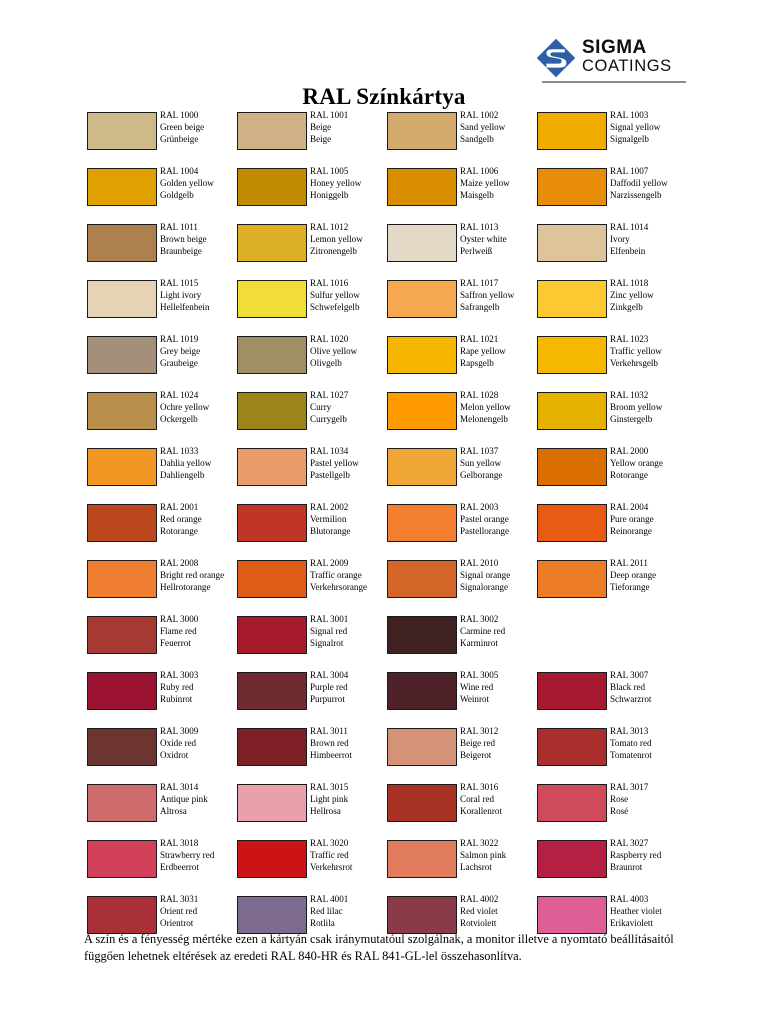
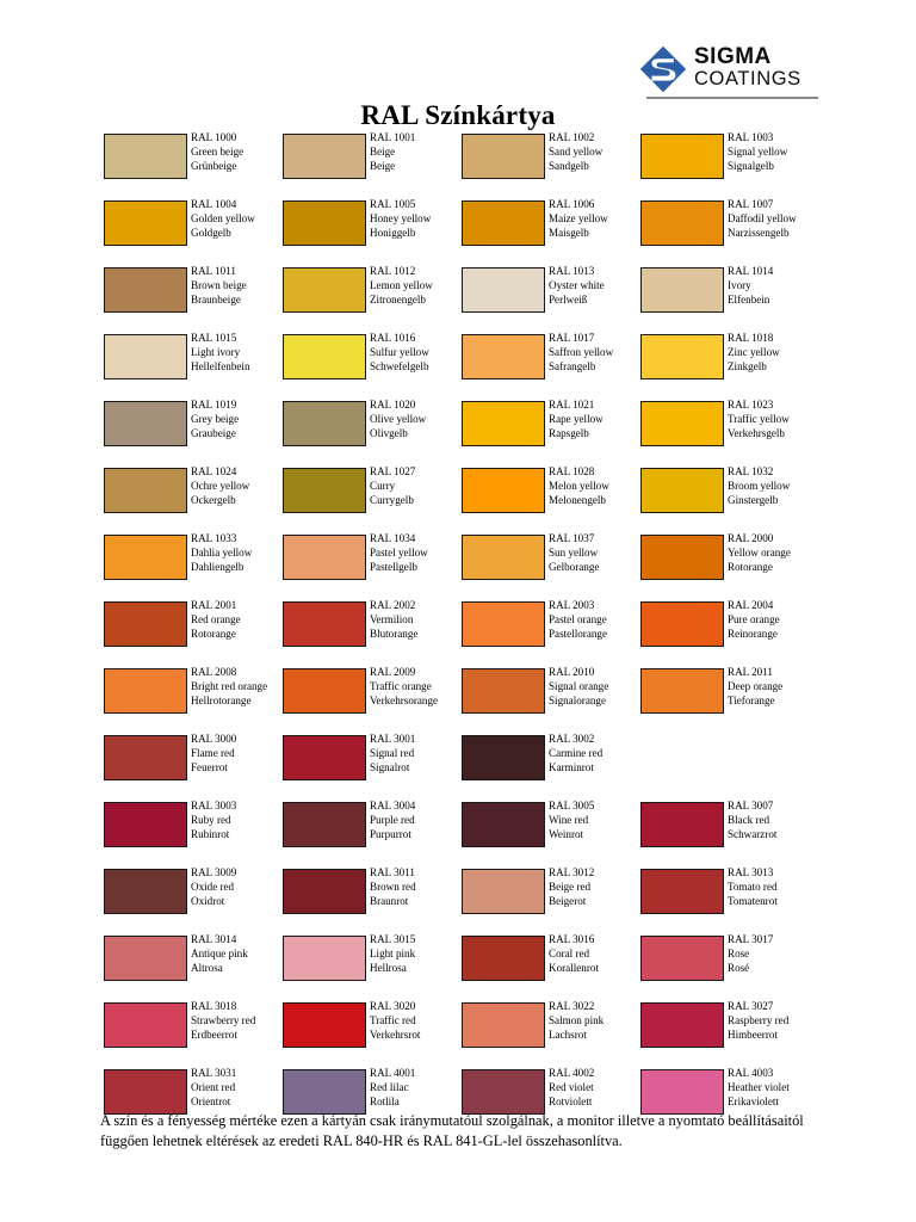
  SIGMA
  COATINGS
  RAL Színkártya
  RAL 1000
  Green beige
  Grünbeige
  RAL 1001
  Beige
  Beige
  RAL 1002
  Sand yellow
  Sandgelb
  RAL 1003
  Signal yellow
  Signalgelb
  RAL 1004
  Golden yellow
  Goldgelb
  RAL 1005
  Honey yellow
  Honiggelb
  RAL 1006
  Maize yellow
  Maisgelb
  RAL 1007
  Daffodil yellow
  Narzissengelb
  RAL 1011
  Brown beige
  Braunbeige
  RAL 1012
  Lemon yellow
  Zitronengelb
  RAL 1013
  Oyster white
  Perlweiß
  RAL 1014
  Ivory
  Elfenbein
  RAL 1015
  Light ivory
  Hellelfenbein
  RAL 1016
  Sulfur yellow
  Schwefelgelb
  RAL 1017
  Saffron yellow
  Safrangelb
  RAL 1018
  Zinc yellow
  Zinkgelb
  RAL 1019
  Grey beige
  Graubeige
  RAL 1020
  Olive yellow
  Olivgelb
  RAL 1021
  Rape yellow
  Rapsgelb
  RAL 1023
  Traffic yellow
  Verkehrsgelb
  RAL 1024
  Ochre yellow
  Ockergelb
  RAL 1027
  Curry
  Currygelb
  RAL 1028
  Melon yellow
  Melonengelb
  RAL 1032
  Broom yellow
  Ginstergelb
  RAL 1033
  Dahlia yellow
  Dahliengelb
  RAL 1034
  Pastel yellow
  Pastellgelb
  RAL 1037
  Sun yellow
  Gelborange
  RAL 2000
  Yellow orange
  Rotorange
  RAL 2001
  Red orange
  Rotorange
  RAL 2002
  Vermilion
  Blutorange
  RAL 2003
  Pastel orange
  Pastellorange
  RAL 2004
  Pure orange
  Reinorange
  RAL 2008
  Bright red orange
  Hellrotorange
  RAL 2009
  Traffic orange
  Verkehrsorange
  RAL 2010
  Signal orange
  Signalorange
  RAL 2011
  Deep orange
  Tieforange
  RAL 3000
  Flame red
  Feuerrot
  RAL 3001
  Signal red
  Signalrot
  RAL 3002
  Carmine red
  Karminrot
  RAL 3003
  Ruby red
  Rubinrot
  RAL 3004
  Purple red
  Purpurrot
  RAL 3005
  Wine red
  Weinrot
  RAL 3007
  Black red
  Schwarzrot
  RAL 3009
  Oxide red
  Oxidrot
  RAL 3011
  Brown red
- Himbeerrot
+ Braunrot
  RAL 3012
  Beige red
  Beigerot
  RAL 3013
  Tomato red
  Tomatenrot
  RAL 3014
  Antique pink
  Altrosa
  RAL 3015
  Light pink
  Hellrosa
  RAL 3016
  Coral red
  Korallenrot
  RAL 3017
  Rose
  Rosé
  RAL 3018
  Strawberry red
  Erdbeerrot
  RAL 3020
  Traffic red
  Verkehrsrot
  RAL 3022
  Salmon pink
  Lachsrot
  RAL 3027
  Raspberry red
- Braunrot
+ Himbeerrot
  RAL 3031
  Orient red
  Orientrot
  RAL 4001
  Red lilac
  Rotlila
  RAL 4002
  Red violet
  Rotviolett
  RAL 4003
  Heather violet
  Erikaviolett
  A szín és a fényesség mértéke ezen a kártyán csak iránymutatóul szolgálnak, a monitor illetve a nyomtató beállításaitól függően lehetnek eltérések az eredeti RAL 840-HR és RAL 841-GL-lel összehasonlítva.
